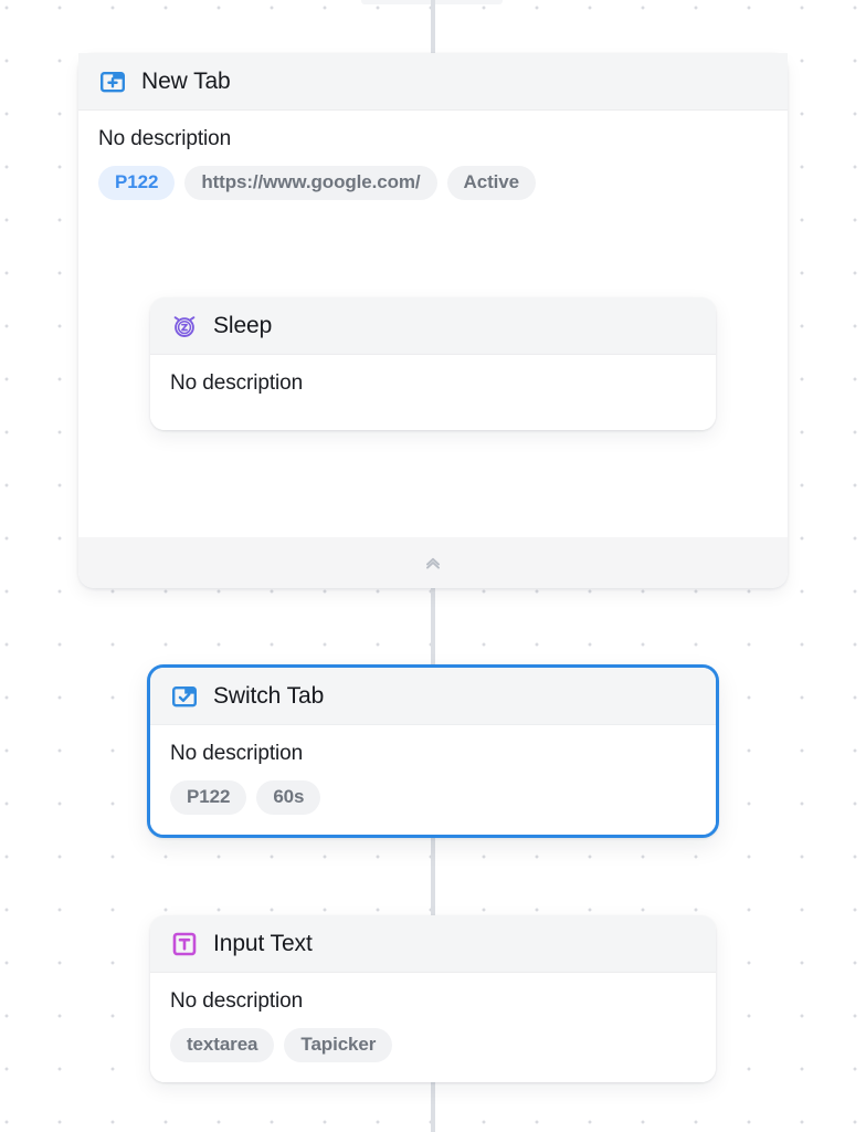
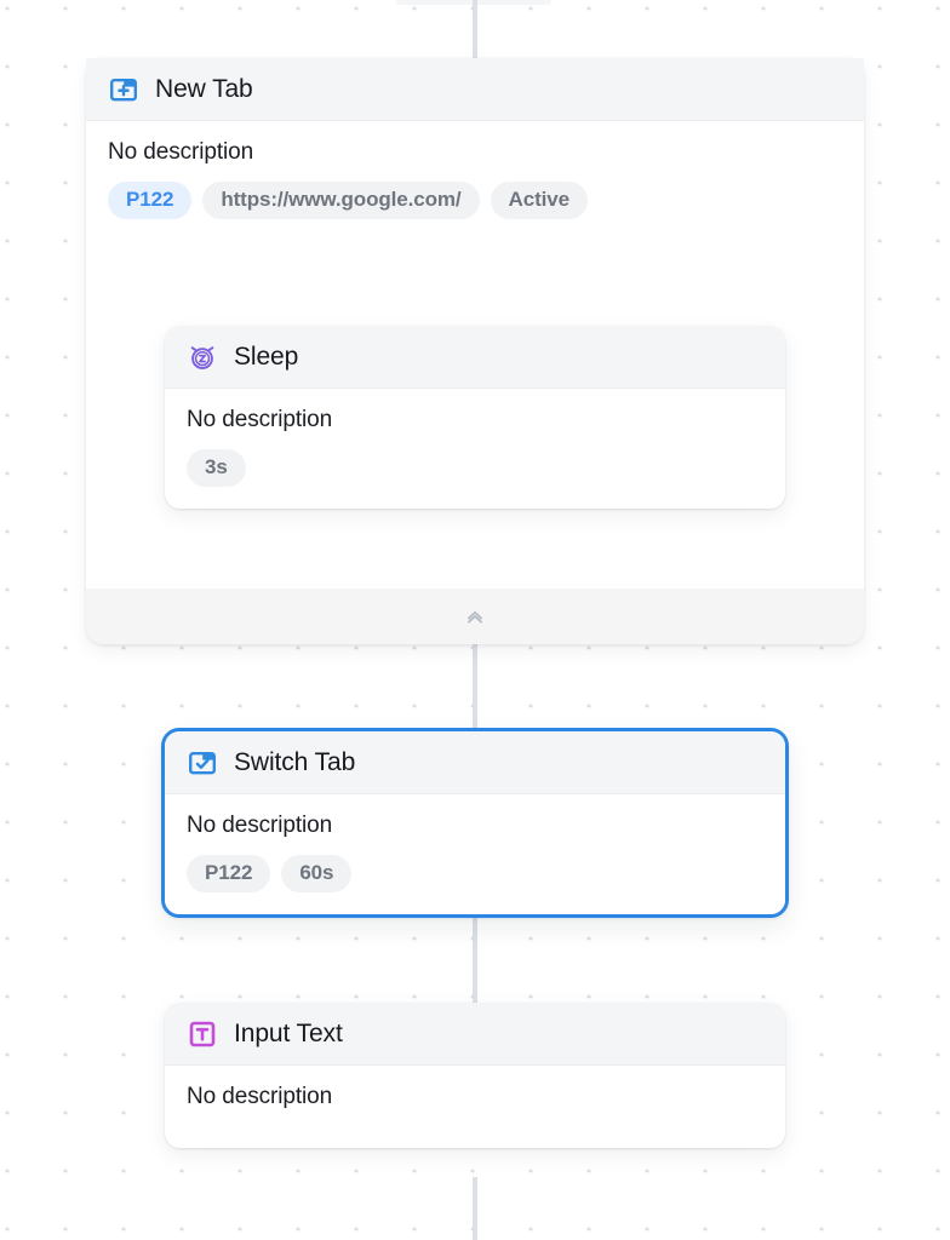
  New Tab
  No description
  P122
  https://www.google.com/
  Active
  Sleep
  No description
+ 3s
  Switch Tab
  No description
  P122
  60s
  Input Text
  No description
- textarea
- Tapicker
